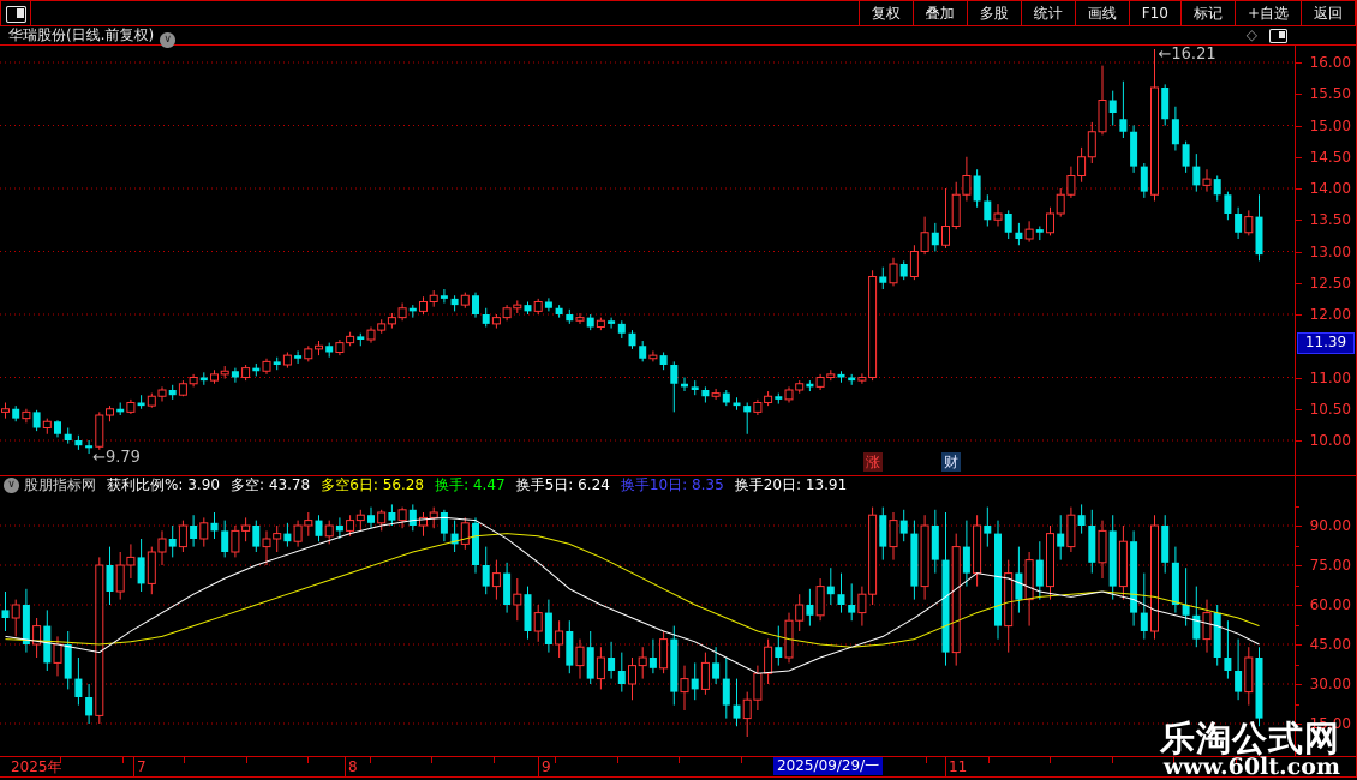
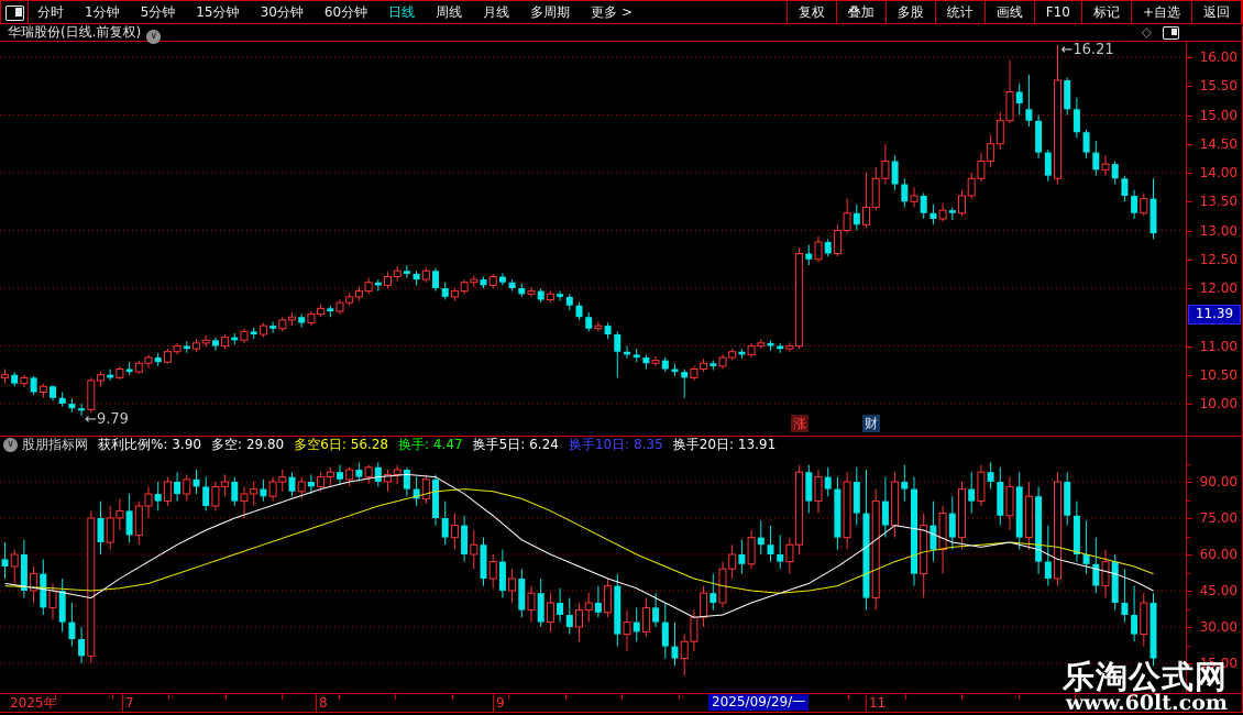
+ 分时
+ 1分钟
+ 5分钟
+ 15分钟
+ 30分钟
+ 60分钟
+ 日线
+ 周线
+ 月线
+ 多周期
+ 更多 >
  复权
  叠加
  多股
  统计
  画线
  F10
  标记
  +自选
  返回
  华瑞股份(日线.前复权) ∨
  ◇
  ←16.21
  ←9.79
  涨
  财
  16.00
  15.50
  15.00
  14.50
  14.00
  13.50
  13.00
  12.50
  12.00
  11.00
  10.50
  10.00
  11.39
  ∨
  股朋指标网
  获利比例%: 3.90
- 多空: 43.78
+ 多空: 29.80
  多空6日: 56.28
  换手: 4.47
  换手5日: 6.24
  换手10日: 8.35
  换手20日: 13.91
  90.00
  75.00
  60.00
  45.00
  30.00
  15.00
  2025年
  7
  8
  9
  2025/09/29/一
  11
  乐淘公式网
  www.60lt.com
